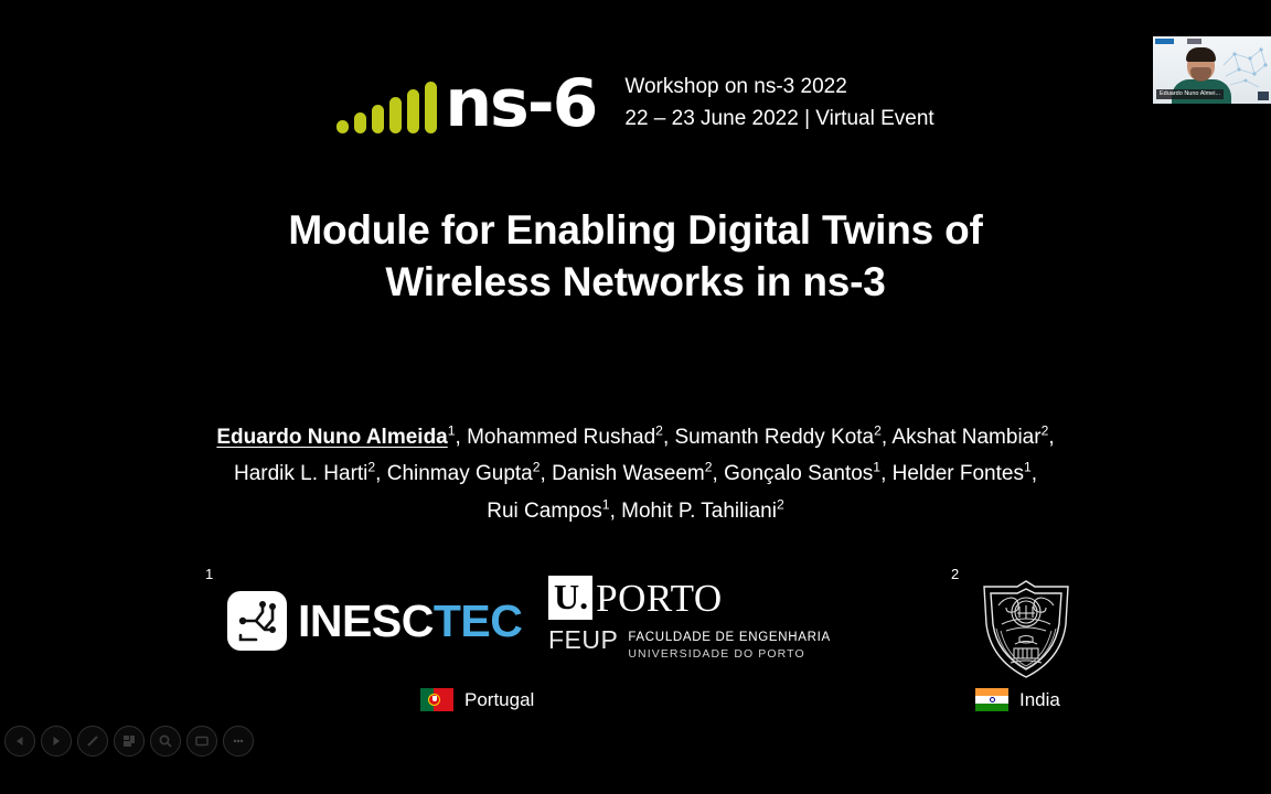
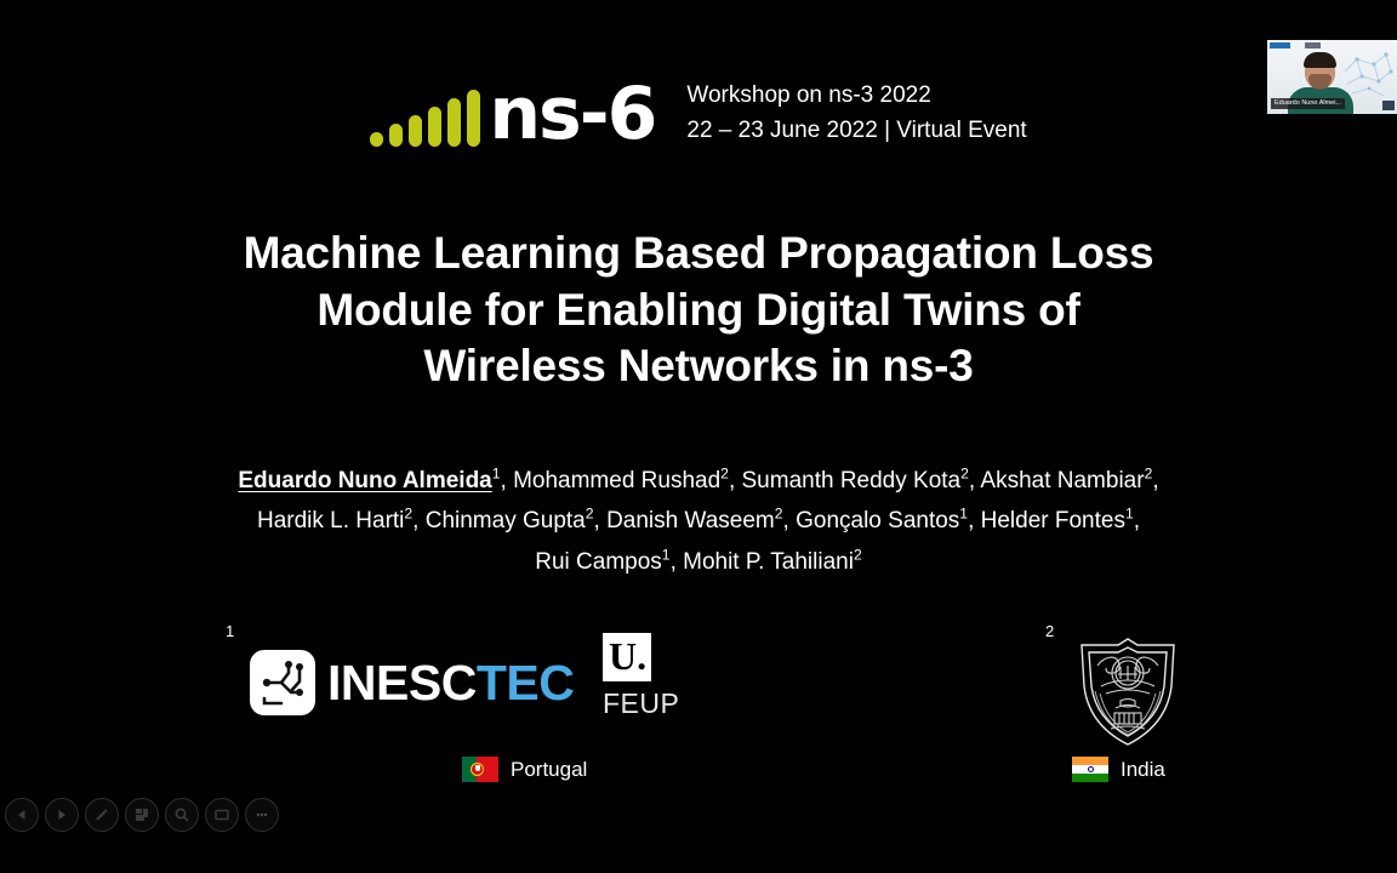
  ns-6
  Workshop on ns-3 2022
  22 – 23 June 2022 | Virtual Event
+ Machine Learning Based Propagation Loss
  Module for Enabling Digital Twins of
  Wireless Networks in ns-3
  Eduardo Nuno Almeida1, Mohammed Rushad2, Sumanth Reddy Kota2, Akshat Nambiar2,
  Hardik L. Harti2, Chinmay Gupta2, Danish Waseem2, Gonçalo Santos1, Helder Fontes1,
  Rui Campos1, Mohit P. Tahiliani2
  1
  INESCTEC
  U.
- PORTO
  FEUP
- FACULDADE DE ENGENHARIA
- UNIVERSIDADE DO PORTO
  2
  Portugal
  India
